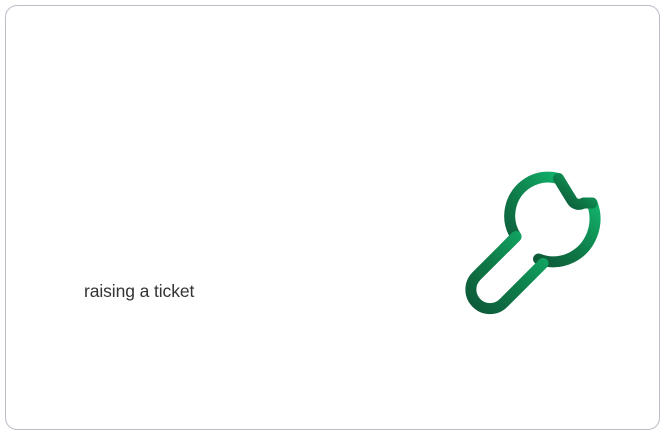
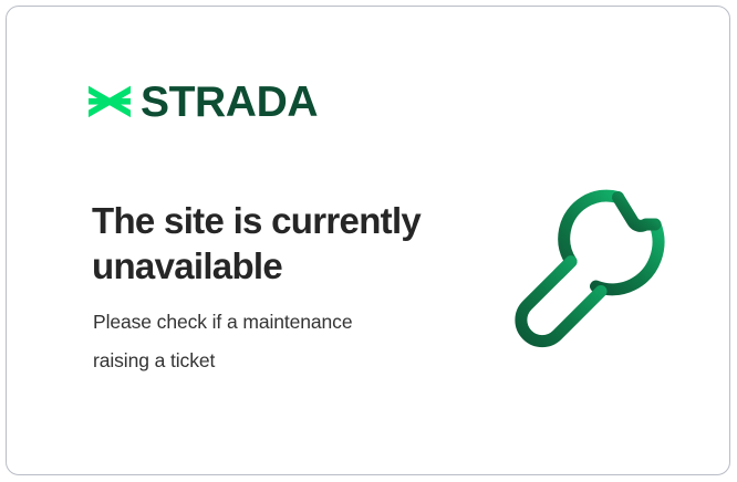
+ STRADA
+ The site is currently unavailable
+ Please check if a maintenance
  raising a ticket
